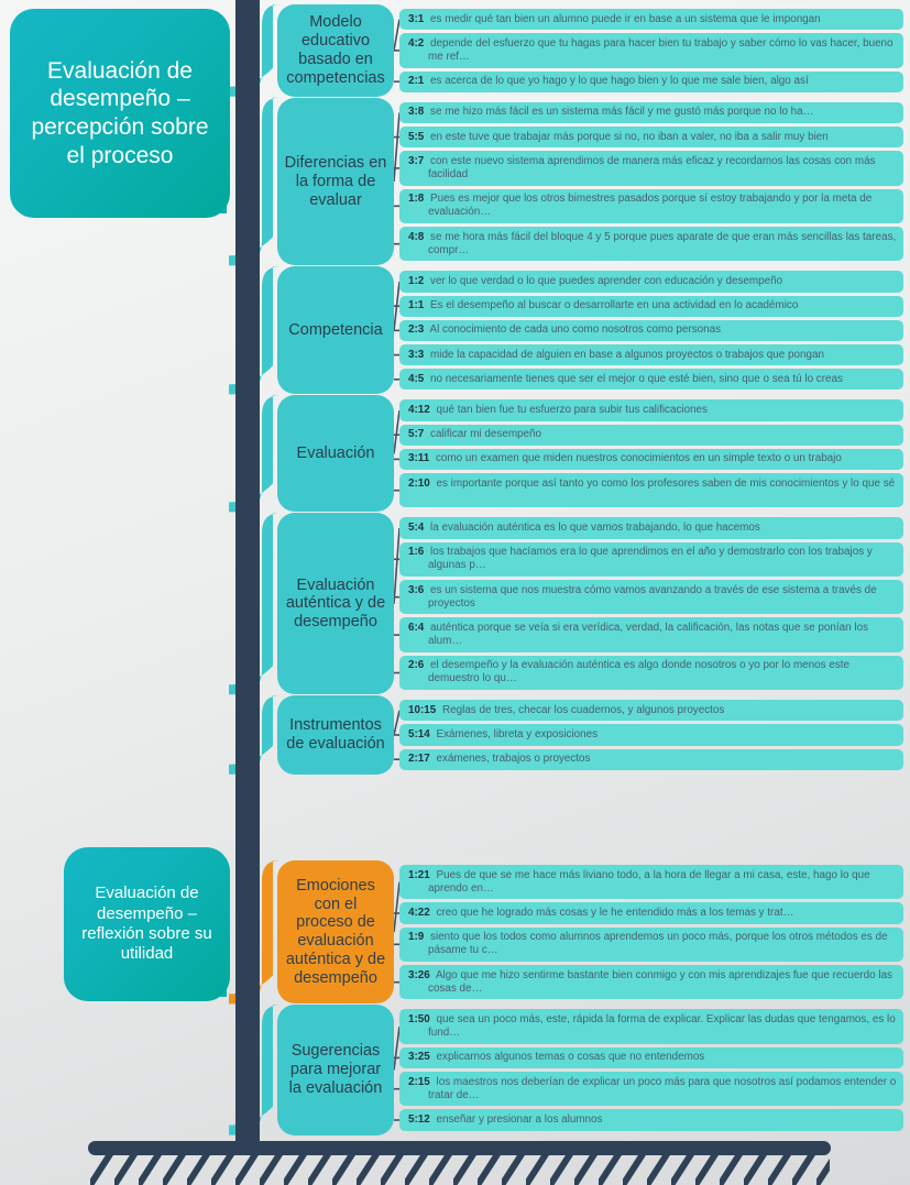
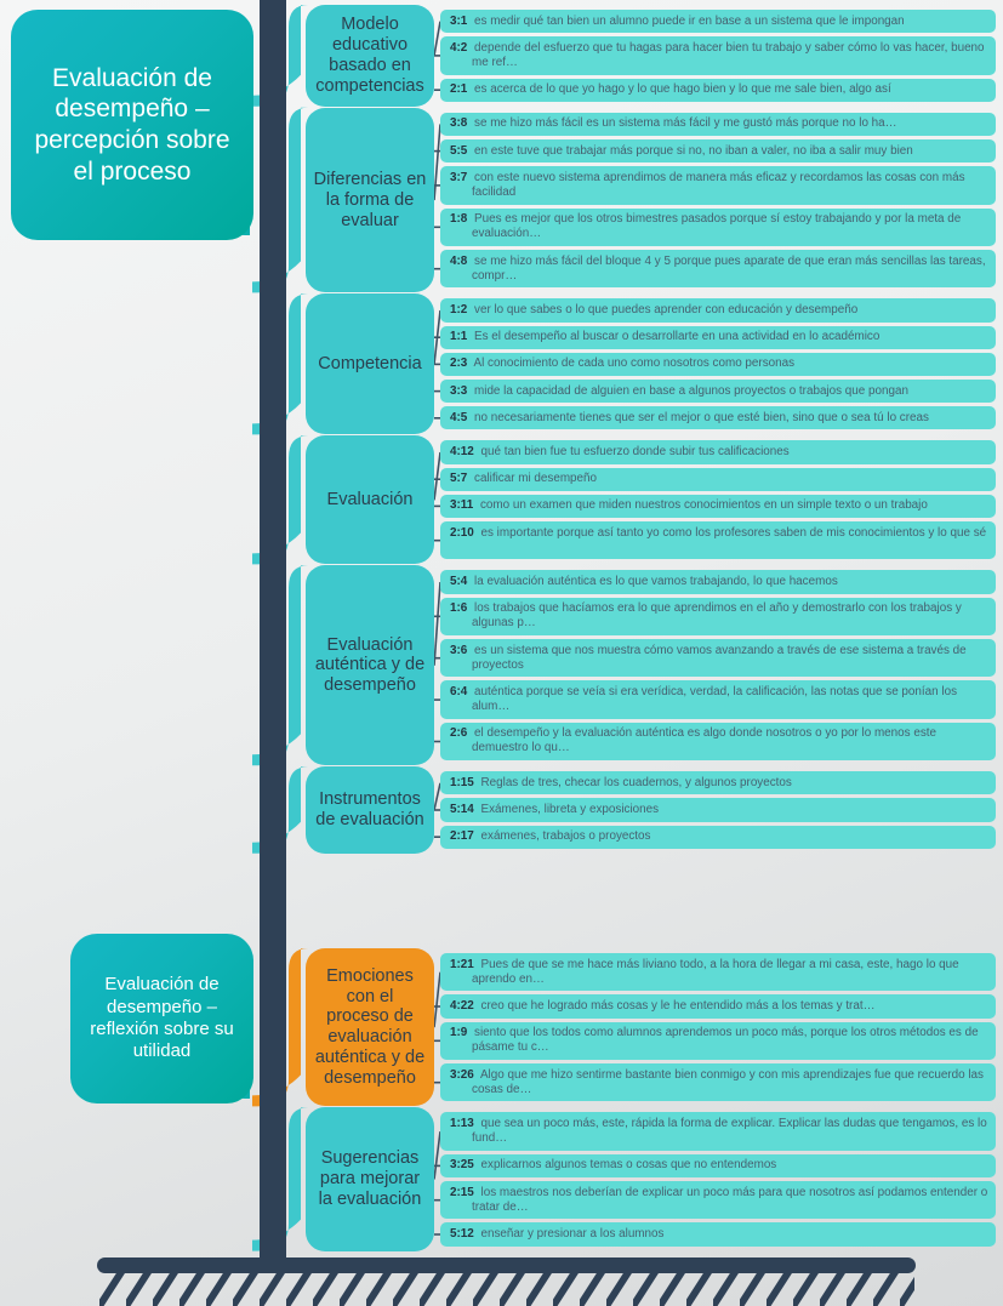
  Evaluación de desempeño – percepción sobre el proceso
  Evaluación de desempeño – reflexión sobre su utilidad
  3:1 es medir qué tan bien un alumno puede ir en base a un sistema que le impongan
  4:2 depende del esfuerzo que tu hagas para hacer bien tu trabajo y saber cómo lo vas hacer, bueno me ref…
  2:1 es acerca de lo que yo hago y lo que hago bien y lo que me sale bien, algo así
  Modelo educativo basado en competencias
  3:8 se me hizo más fácil es un sistema más fácil y me gustó más porque no lo ha…
  5:5 en este tuve que trabajar más porque si no, no iban a valer, no iba a salir muy bien
  3:7 con este nuevo sistema aprendimos de manera más eficaz y recordamos las cosas con más facilidad
  1:8 Pues es mejor que los otros bimestres pasados porque sí estoy trabajando y por la meta de evaluación…
- 4:8 se me hora más fácil del bloque 4 y 5 porque pues aparate de que eran más sencillas las tareas, compr…
+ 4:8 se me hizo más fácil del bloque 4 y 5 porque pues aparate de que eran más sencillas las tareas, compr…
  Diferencias en la forma de evaluar
- 1:2 ver lo que verdad o lo que puedes aprender con educación y desempeño
+ 1:2 ver lo que sabes o lo que puedes aprender con educación y desempeño
  1:1 Es el desempeño al buscar o desarrollarte en una actividad en lo académico
  2:3 Al conocimiento de cada uno como nosotros como personas
  3:3 mide la capacidad de alguien en base a algunos proyectos o trabajos que pongan
  4:5 no necesariamente tienes que ser el mejor o que esté bien, sino que o sea tú lo creas
  Competencia
- 4:12 qué tan bien fue tu esfuerzo para subir tus calificaciones
+ 4:12 qué tan bien fue tu esfuerzo donde subir tus calificaciones
  5:7 calificar mi desempeño
  3:11 como un examen que miden nuestros conocimientos en un simple texto o un trabajo
  2:10 es importante porque así tanto yo como los profesores saben de mis conocimientos y lo que sé
  Evaluación
  5:4 la evaluación auténtica es lo que vamos trabajando, lo que hacemos
  1:6 los trabajos que hacíamos era lo que aprendimos en el año y demostrarlo con los trabajos y algunas p…
  3:6 es un sistema que nos muestra cómo vamos avanzando a través de ese sistema a través de proyectos
  6:4 auténtica porque se veía si era verídica, verdad, la calificación, las notas que se ponían los alum…
  2:6 el desempeño y la evaluación auténtica es algo donde nosotros o yo por lo menos este demuestro lo qu…
  Evaluación auténtica y de desempeño
- 10:15 Reglas de tres, checar los cuadernos, y algunos proyectos
+ 1:15 Reglas de tres, checar los cuadernos, y algunos proyectos
  5:14 Exámenes, libreta y exposiciones
  2:17 exámenes, trabajos o proyectos
  Instrumentos de evaluación
  1:21 Pues de que se me hace más liviano todo, a la hora de llegar a mi casa, este, hago lo que aprendo en…
  4:22 creo que he logrado más cosas y le he entendido más a los temas y trat…
  1:9 siento que los todos como alumnos aprendemos un poco más, porque los otros métodos es de pásame tu c…
  3:26 Algo que me hizo sentirme bastante bien conmigo y con mis aprendizajes fue que recuerdo las cosas de…
  Emociones con el proceso de evaluación auténtica y de desempeño
- 1:50 que sea un poco más, este, rápida la forma de explicar. Explicar las dudas que tengamos, es lo fund…
+ 1:13 que sea un poco más, este, rápida la forma de explicar. Explicar las dudas que tengamos, es lo fund…
  3:25 explicarnos algunos temas o cosas que no entendemos
  2:15 los maestros nos deberían de explicar un poco más para que nosotros así podamos entender o tratar de…
  5:12 enseñar y presionar a los alumnos
  Sugerencias para mejorar la evaluación
